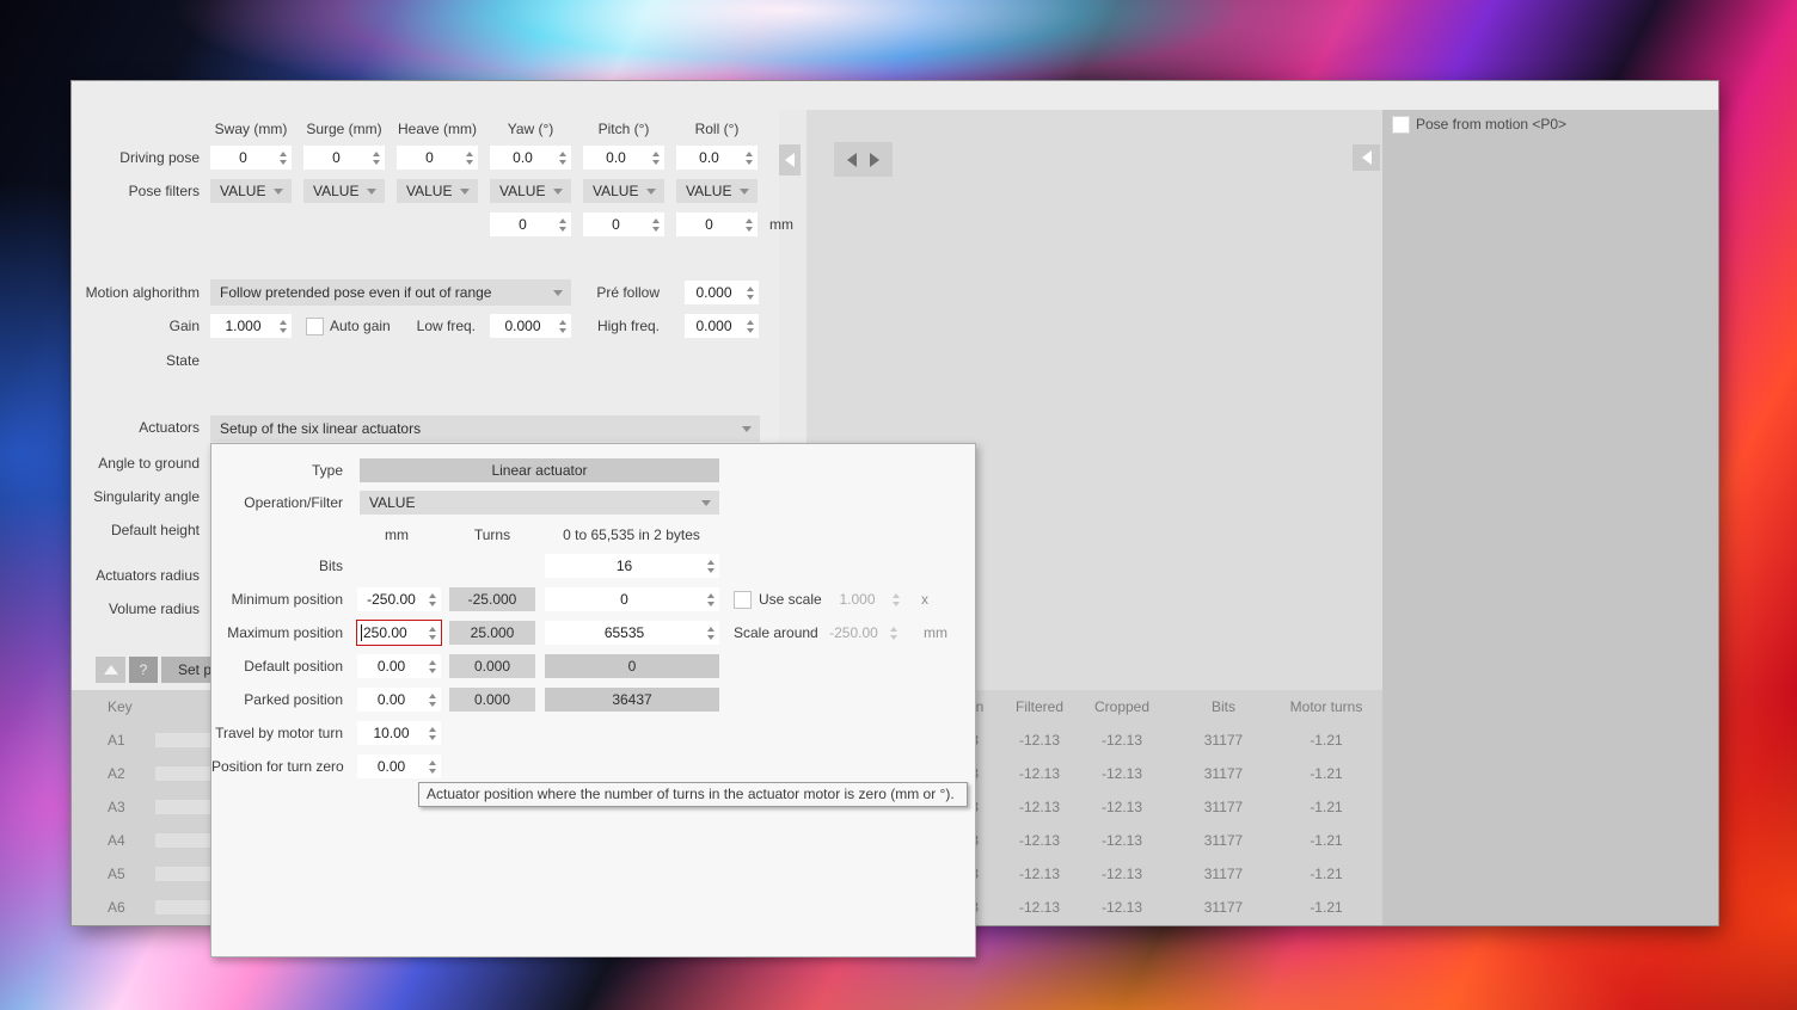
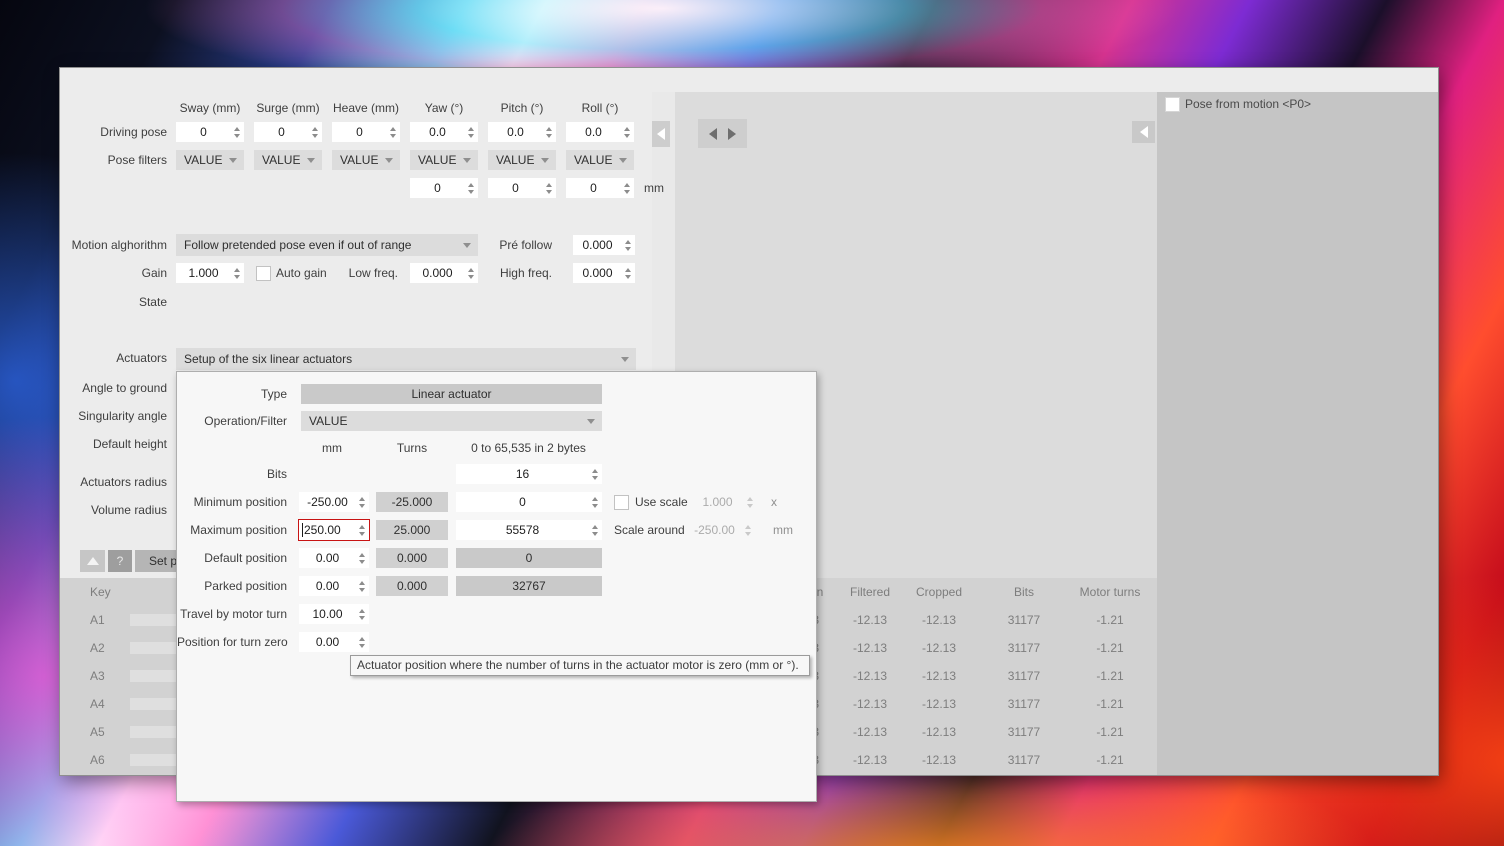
  Sway (mm)
  Surge (mm)
  Heave (mm)
  Yaw (°)
  Pitch (°)
  Roll (°)
  0
  0
  0
  0.0
  0.0
  0.0
  VALUE
  VALUE
  VALUE
  VALUE
  VALUE
  VALUE
  0
  0
  0
  Driving pose
  Pose filters
  mm
  Motion alghorithm
  Follow pretended pose even if out of range
  Pré follow
  0.000
  Gain
  1.000
  Auto gain
  Low freq.
  0.000
  High freq.
  0.000
  State
  Actuators
  Setup of the six linear actuators
  Angle to ground
  Singularity angle
  Default height
  Actuators radius
  Volume radius
  ?
  Pose from motion <P0>
  Key
  Filtered
  Cropped
  Bits
  Motor turns
  A1
  -12.13
  -12.13
  31177
  -1.21
  A2
  -12.13
  -12.13
  31177
  -1.21
  A3
  -12.13
  -12.13
  31177
  -1.21
  A4
  -12.13
  -12.13
  31177
  -1.21
  A5
  -12.13
  -12.13
  31177
  -1.21
  A6
  -12.13
  -12.13
  31177
  -1.21
  Type
  Linear actuator
  Operation/Filter
  VALUE
  mm
  Turns
  0 to 65,535 in 2 bytes
  Bits
  16
  Minimum position
  -250.00
  -25.000
  0
  Use scale
  1.000
  x
  Maximum position
  250.00
  25.000
- 65535
+ 55578
  Scale around
  -250.00
  mm
  Default position
  0.00
  0.000
  0
  Parked position
  0.00
  0.000
- 36437
+ 32767
  Travel by motor turn
  10.00
  Position for turn zero
  0.00
  Actuator position where the number of turns in the actuator motor is zero (mm or °).
